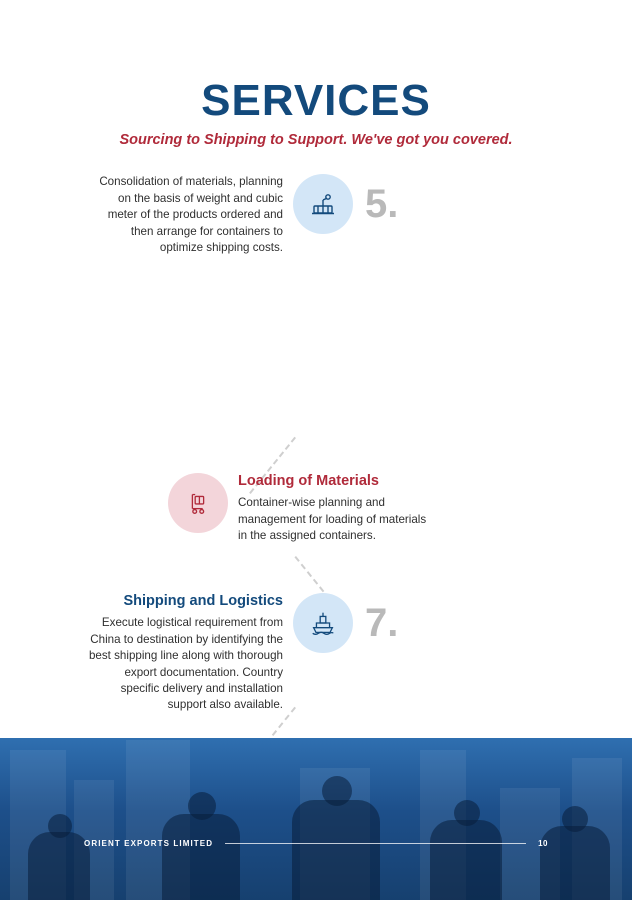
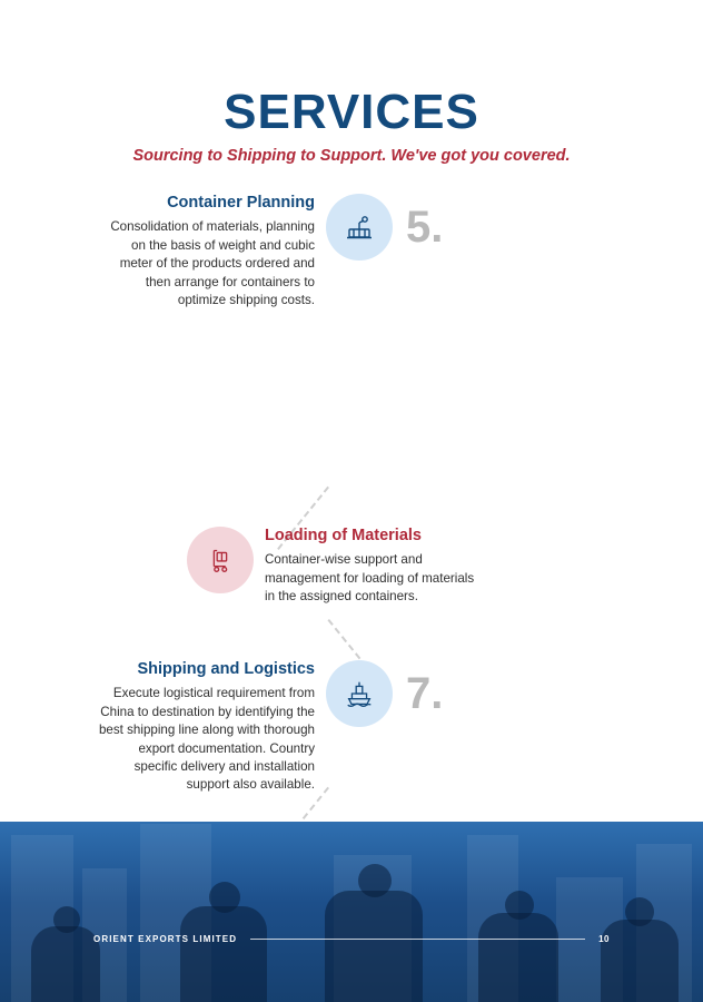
  SERVICES
  Sourcing to Shipping to Support. We've got you covered.
+ Container Planning
  Consolidation of materials, planning on the basis of weight and cubic meter of the products ordered and then arrange for containers to optimize shipping costs.
  5.
  Loading of Materials
- Container-wise planning and management for loading of materials in the assigned containers.
+ Container-wise support and management for loading of materials in the assigned containers.
  Shipping and Logistics
  Execute logistical requirement from China to destination by identifying the best shipping line along with thorough export documentation. Country specific delivery and installation support also available.
  7.
  ORIENT EXPORTS LIMITED
  10
